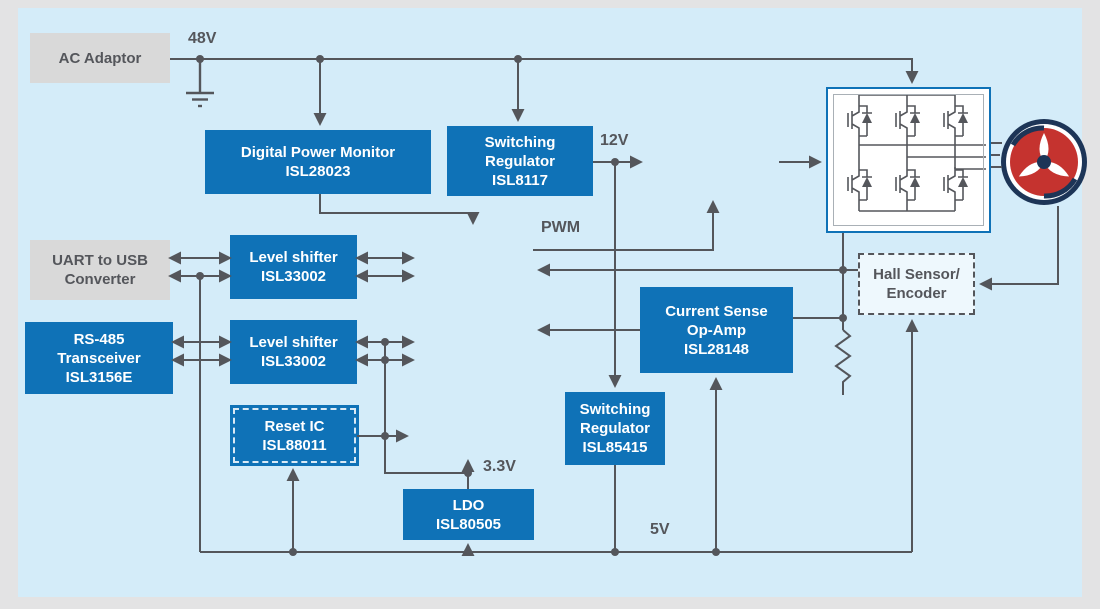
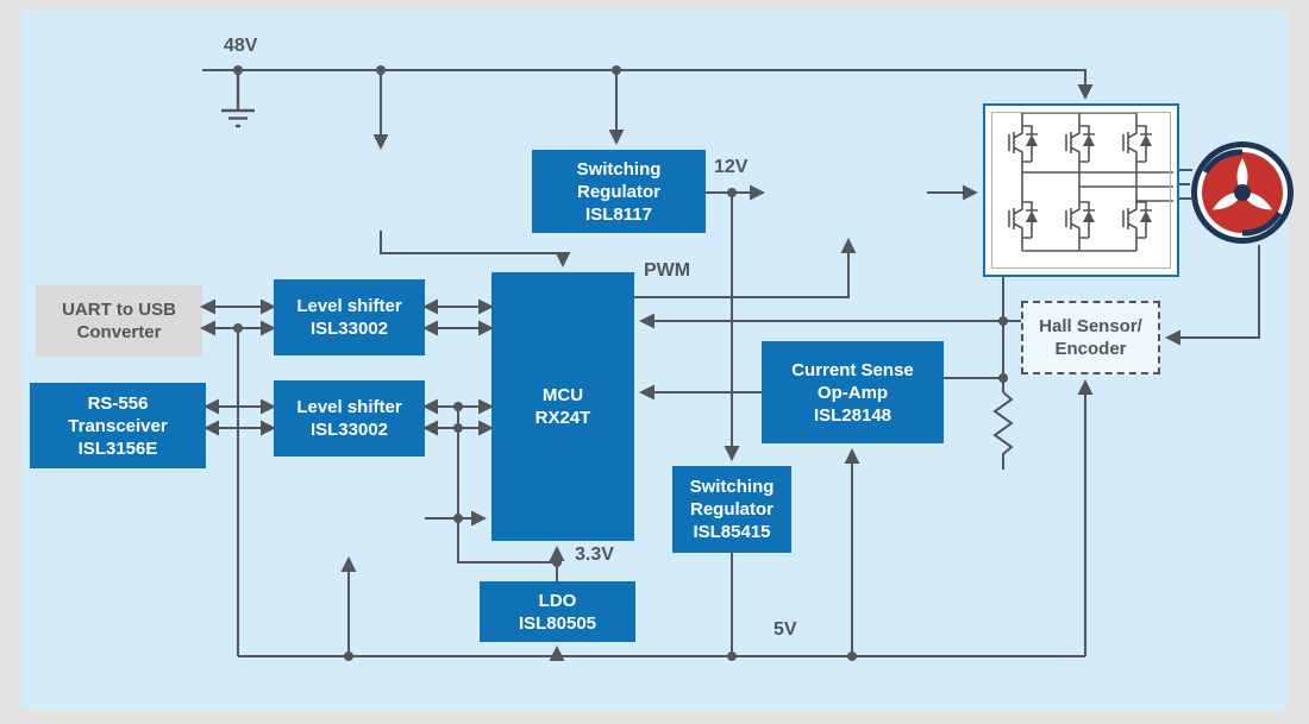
- AC Adaptor
- Digital Power Monitor
- ISL28023
  Switching
  Regulator
  ISL8117
  UART to USB
  Converter
  Level shifter
  ISL33002
+ MCU
+ RX24T
  Hall Sensor/
  Encoder
  Current Sense
  Op-Amp
  ISL28148
- RS-485
+ RS-556
  Transceiver
  ISL3156E
  Level shifter
  ISL33002
- Reset IC
- ISL88011
  Switching
  Regulator
  ISL85415
  LDO
  ISL80505
  48V
  12V
  PWM
  3.3V
  5V
